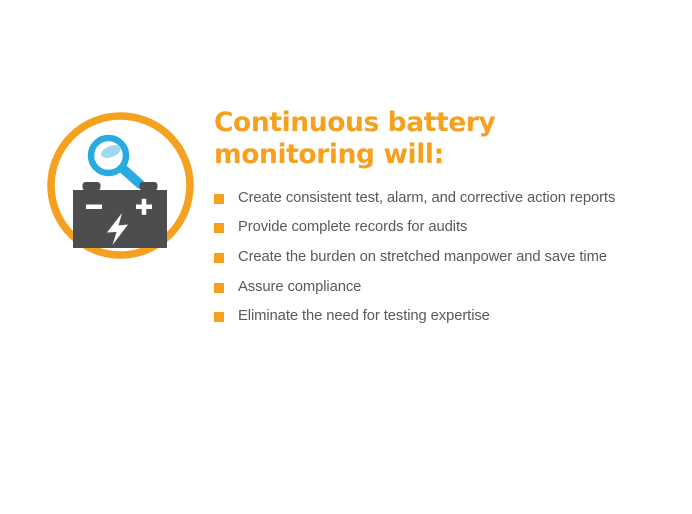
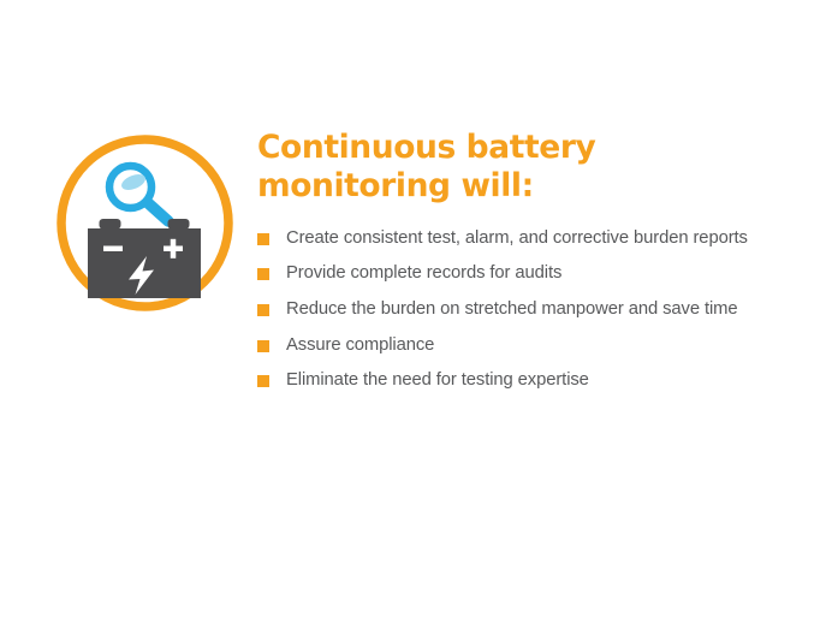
  Continuous battery
  monitoring will:
- Create consistent test, alarm, and corrective action reports
+ Create consistent test, alarm, and corrective burden reports
  Provide complete records for audits
- Create the burden on stretched manpower and save time
+ Reduce the burden on stretched manpower and save time
  Assure compliance
  Eliminate the need for testing expertise
